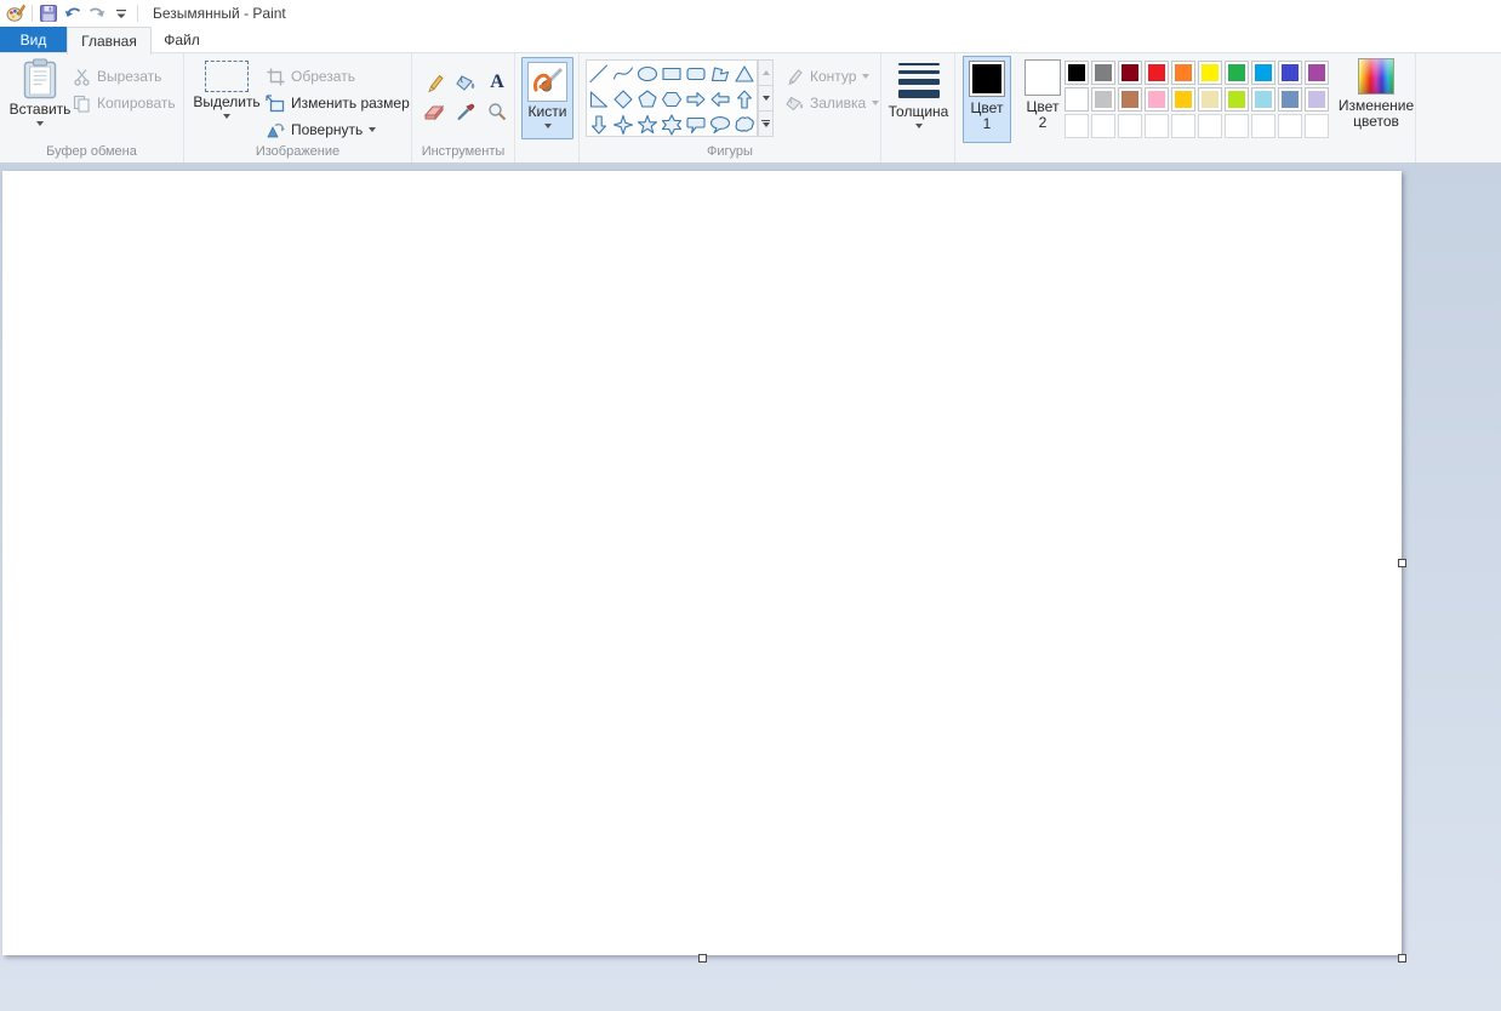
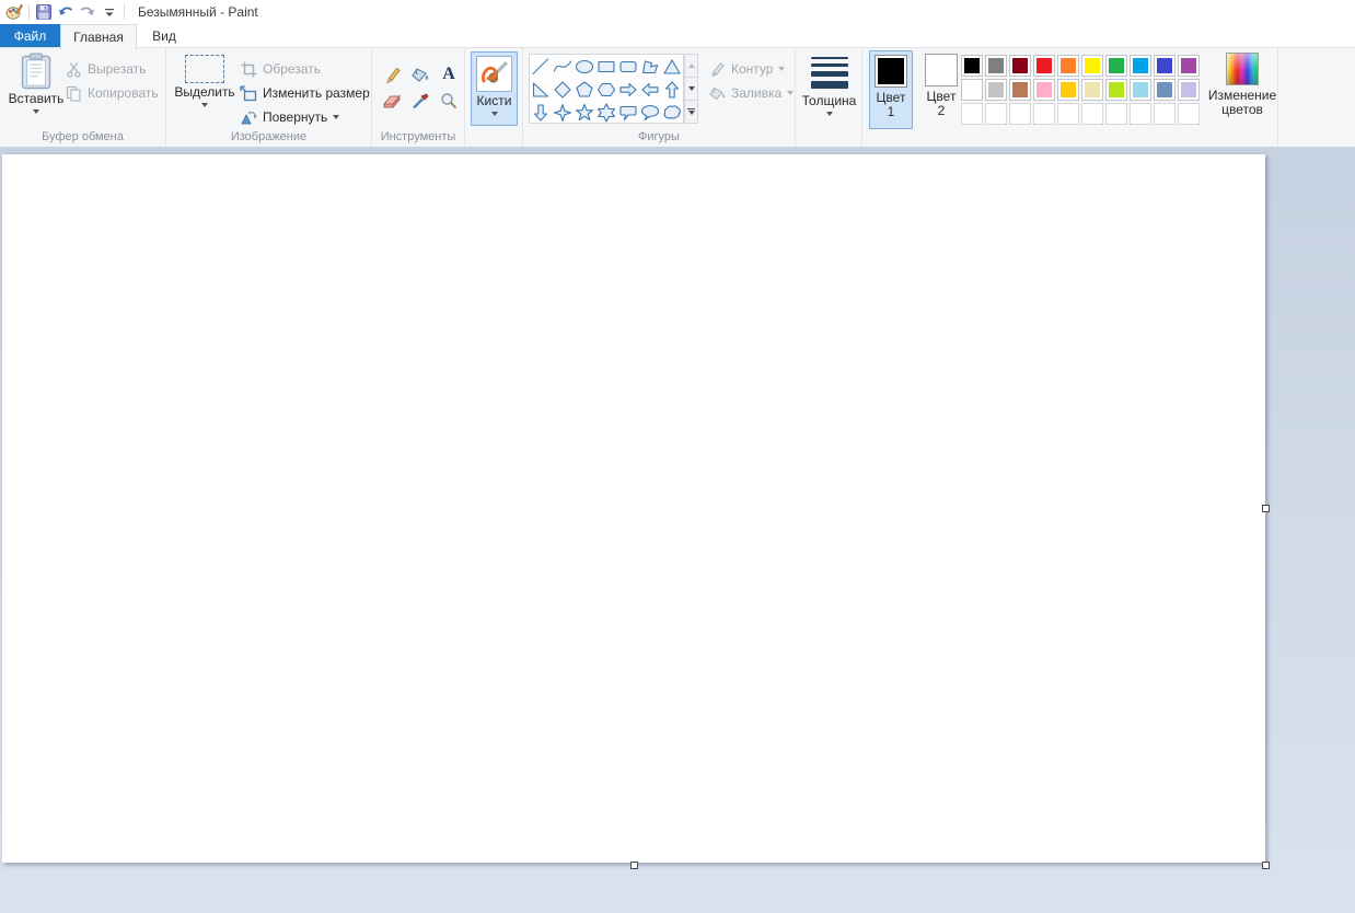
  Безымянный - Paint
- Вид
+ Файл
  Главная
- Файл
+ Вид
  Вставить
  Вырезать
  Копировать
  Буфер обмена
  Выделить
  Обрезать
  Изменить размер
  Повернуть
  Изображение
  A
  Инструменты
  Кисти
  Контур
  Заливка
  Фигуры
  Толщина
  Цвет 1
  Цвет 2
  Изменение цветов
